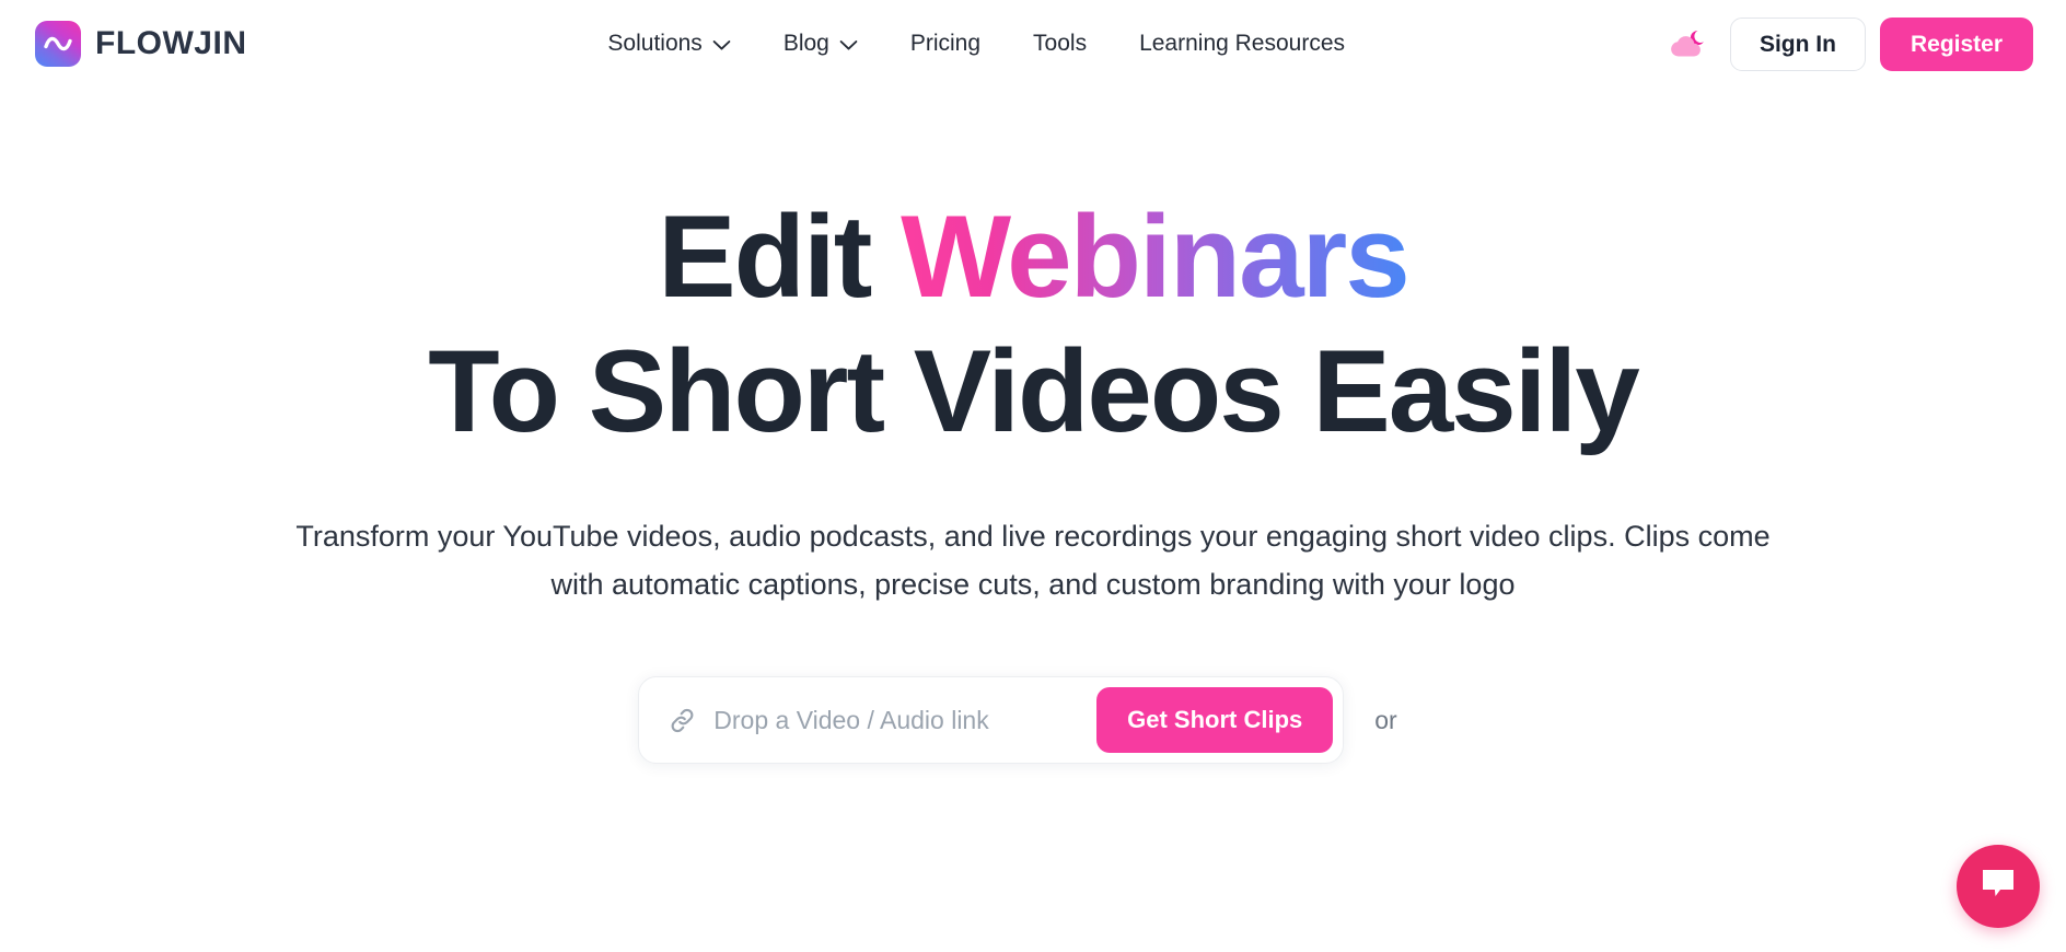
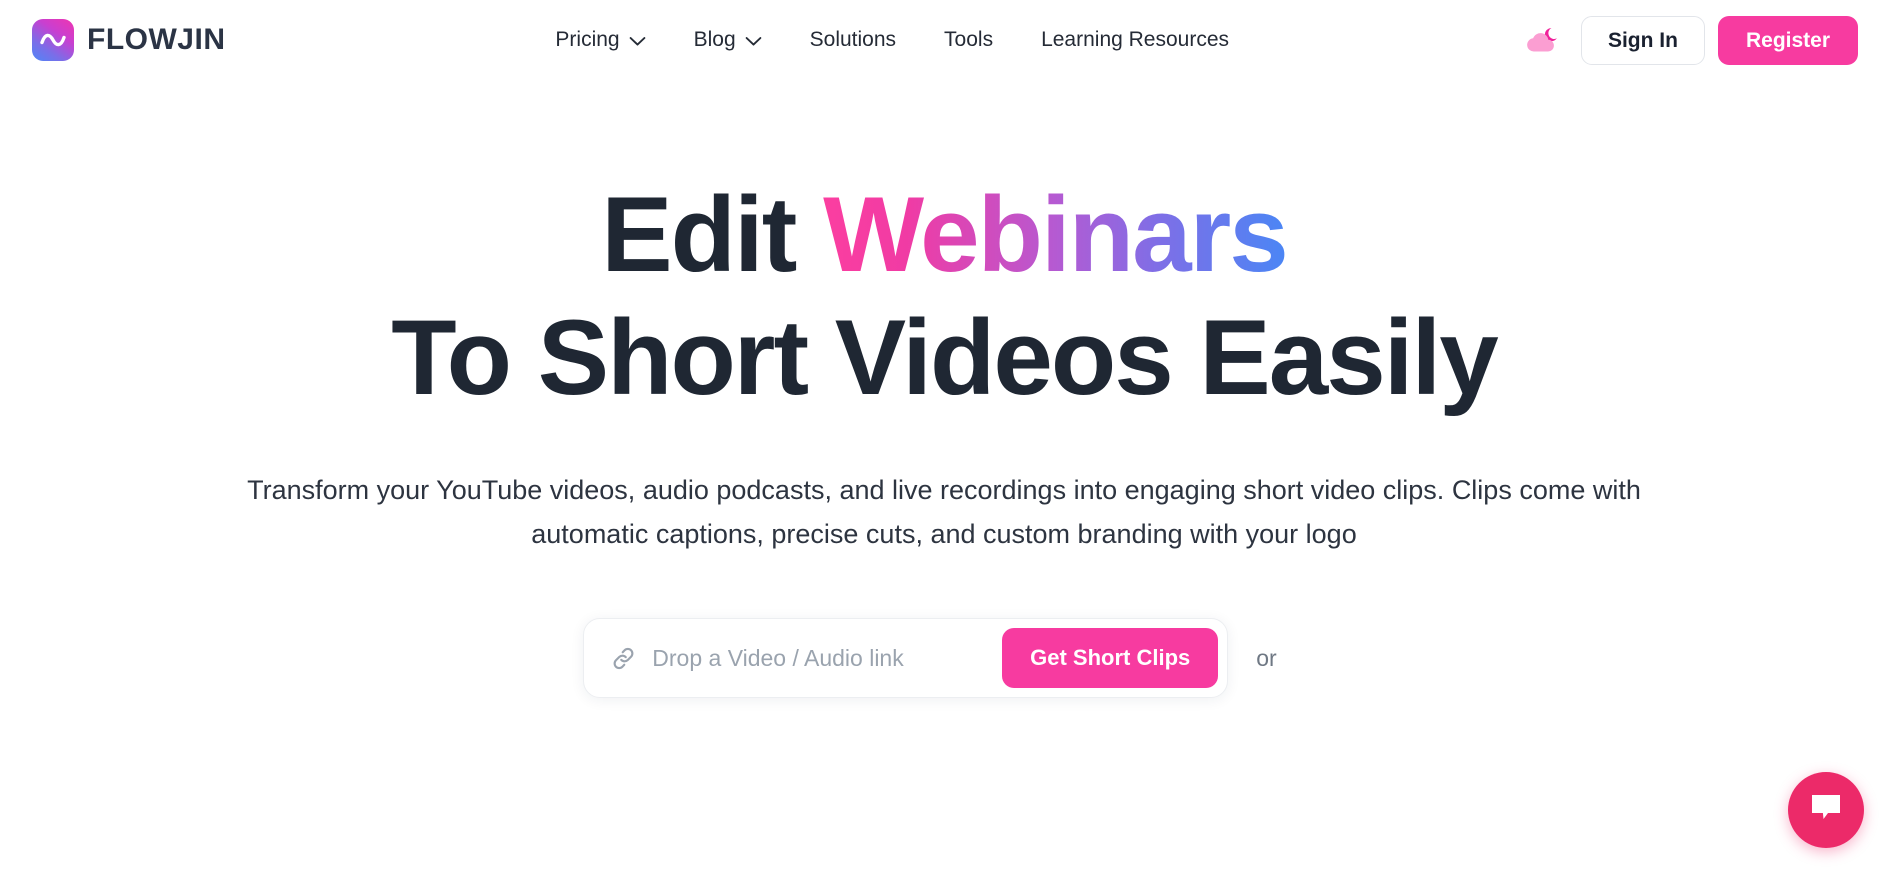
  FLOWJIN
- Solutions
+ Pricing
  Blog
- Pricing
+ Solutions
  Tools
  Learning Resources
  Sign In
  Register
  Edit Webinars
  To Short Videos Easily
- Transform your YouTube videos, audio podcasts, and live recordings your engaging short video clips. Clips come with automatic captions, precise cuts, and custom branding with your logo
+ Transform your YouTube videos, audio podcasts, and live recordings into engaging short video clips. Clips come with automatic captions, precise cuts, and custom branding with your logo
  Drop a Video / Audio link
  Get Short Clips
  or
